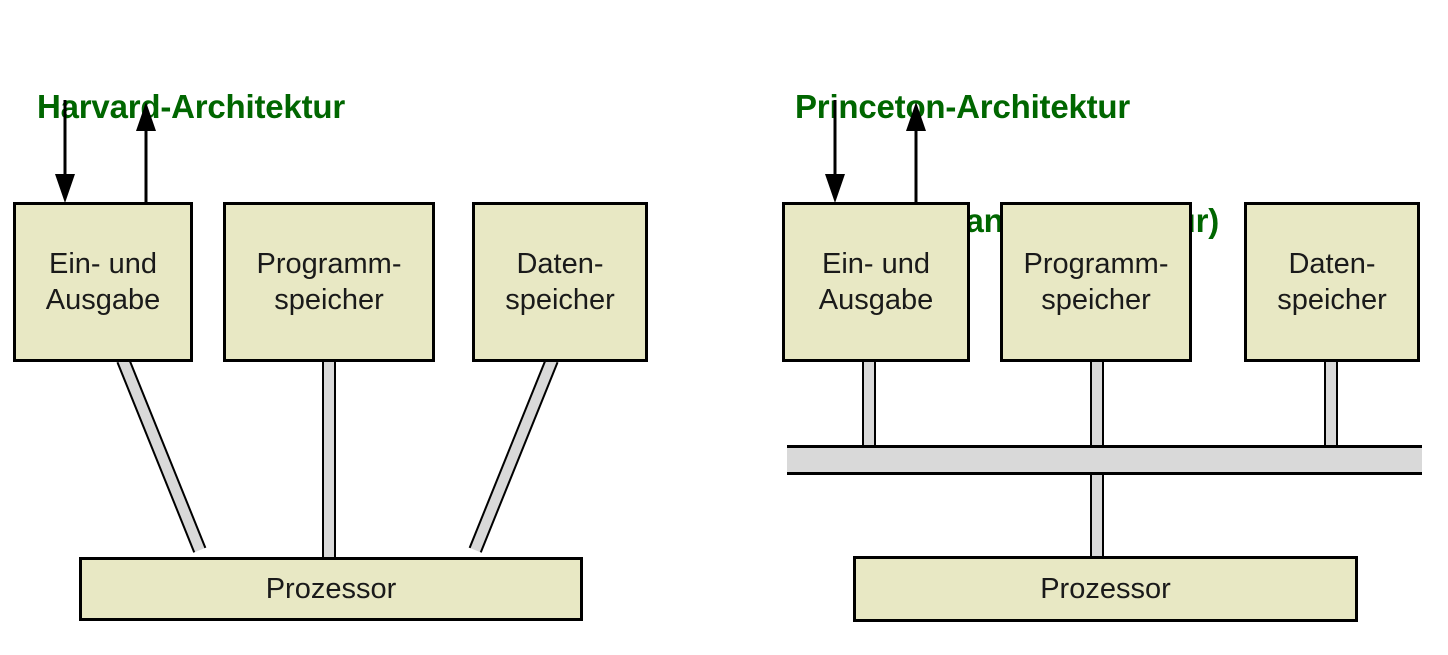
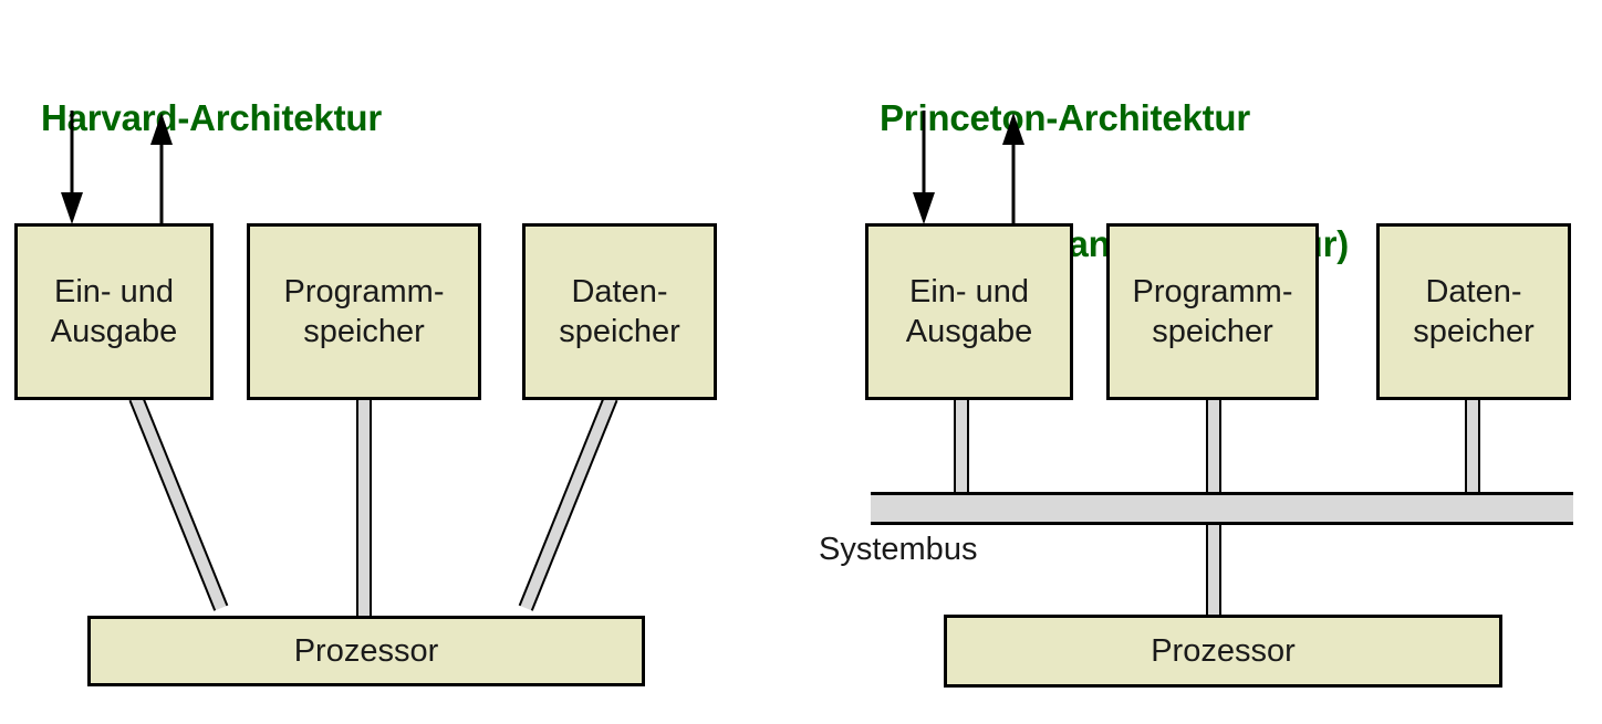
  Harvard-Architektur
  Ein- und
  Ausgabe
  Programm-
  speicher
  Daten-
  speicher
  Prozessor
  Prncetn-Architektur
+ Systembus
  Ein- und
  Ausgabe
  Programm-
  speicher
  Daten-
  speicher
  Prozessor
